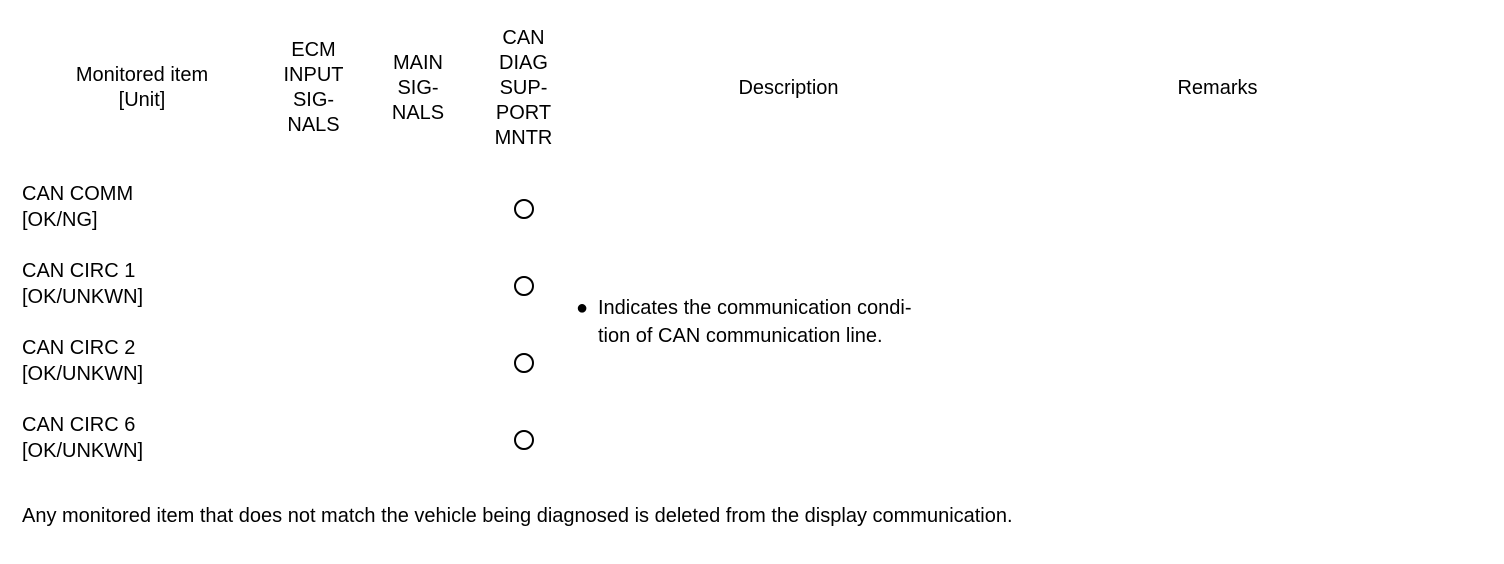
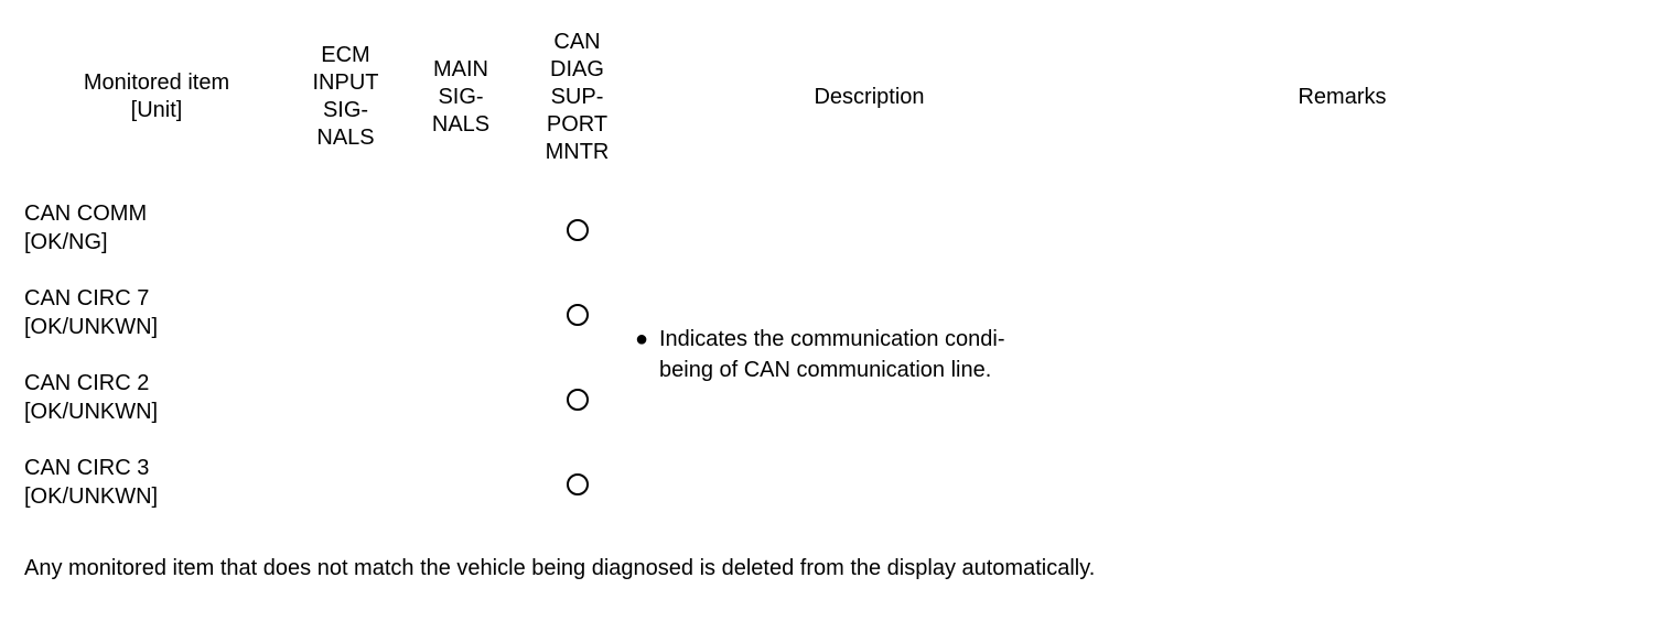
  Monitored item [Unit]	ECM INPUT SIG- NALS	MAIN SIG- NALS	CAN DIAG SUP- PORT MNTR	Description	Remarks
- CAN COMM [OK/NG]				● Indicates the communication condi- tion of CAN communication line.
+ CAN COMM [OK/NG]				● Indicates the communication condi- being of CAN communication line.
- CAN CIRC 1 [OK/UNKWN]
+ CAN CIRC 7 [OK/UNKWN]
  CAN CIRC 2 [OK/UNKWN]
- CAN CIRC 6 [OK/UNKWN]
+ CAN CIRC 3 [OK/UNKWN]
- Any monitored item that does not match the vehicle being diagnosed is deleted from the display communication.
+ Any monitored item that does not match the vehicle being diagnosed is deleted from the display automatically.
